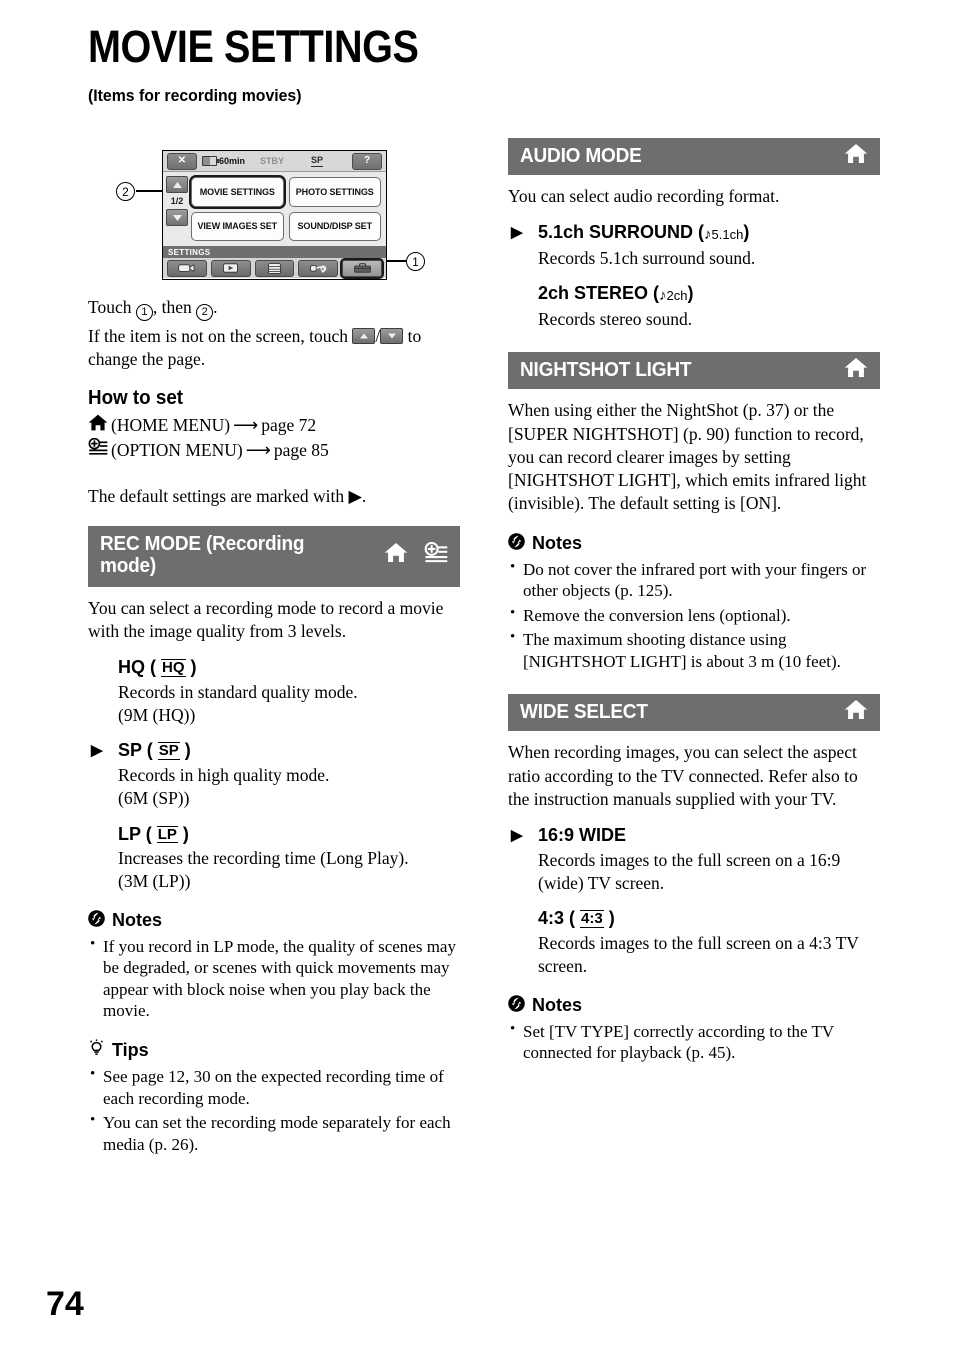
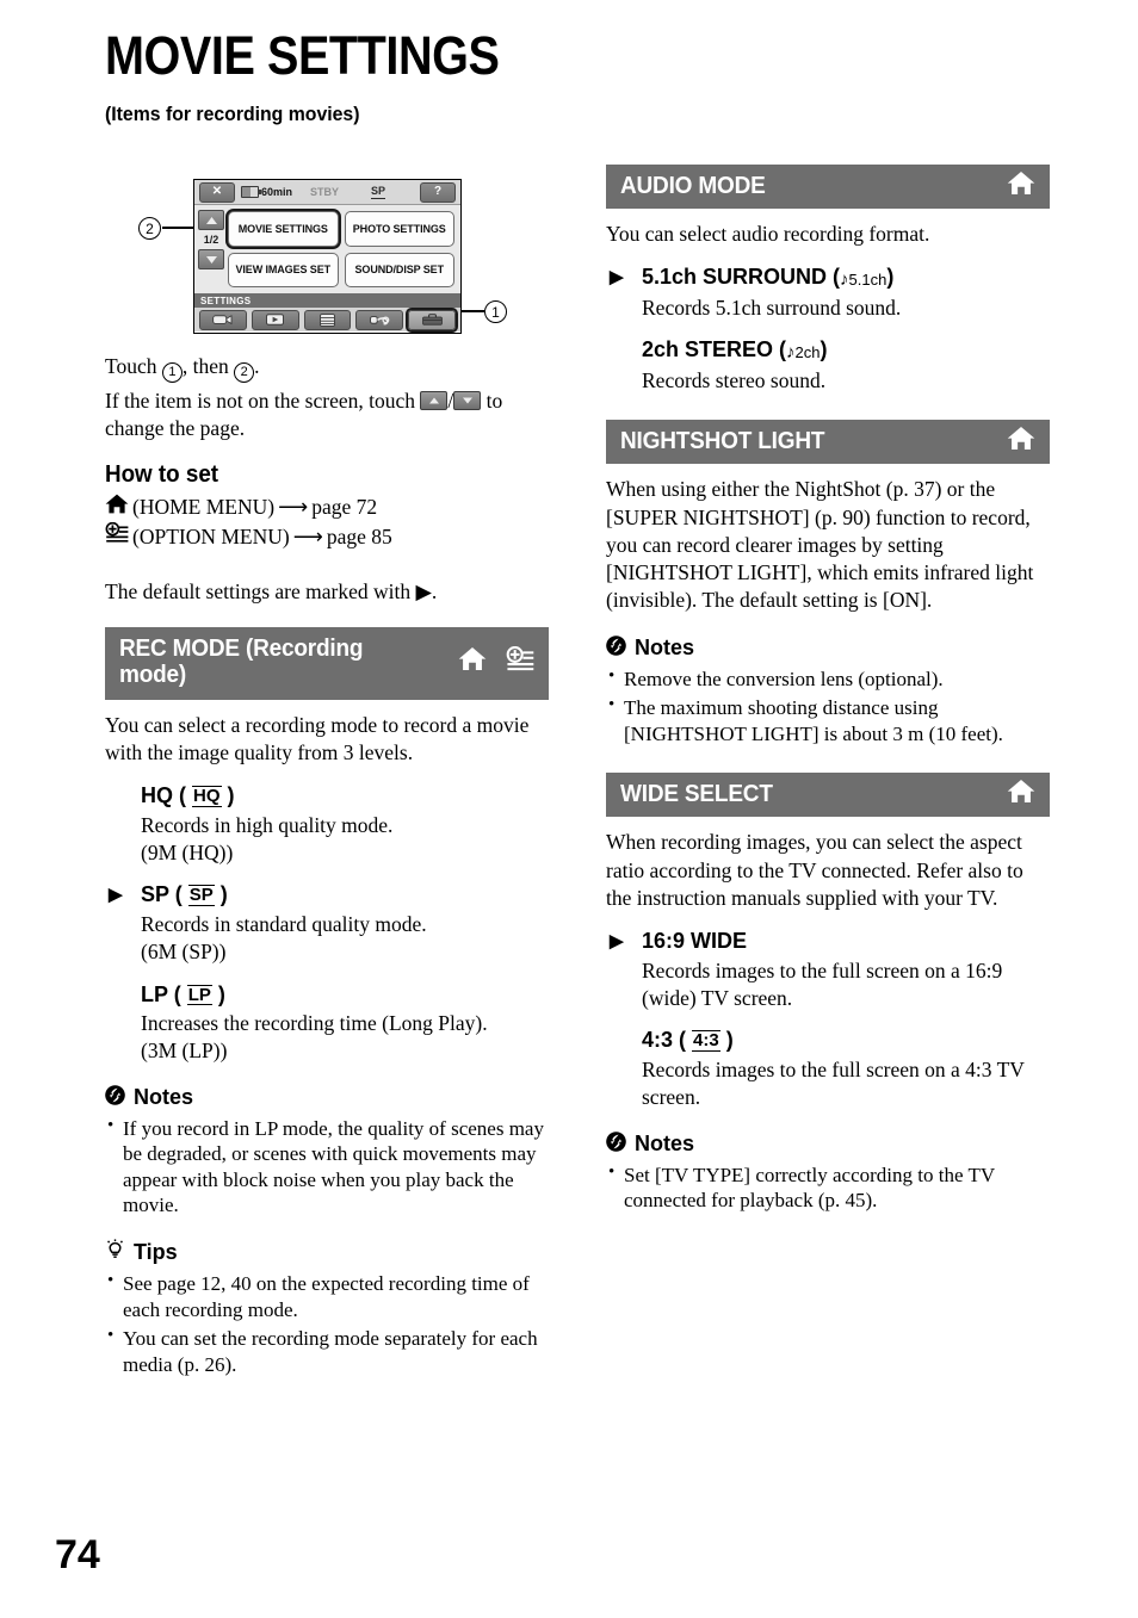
  MOVIE SETTINGS
  (Items for recording movies)
  2
  1
  ✕
  60min
  STBY
  SP
  ?
  1/2
  MOVIE SETTINGS
  PHOTO SETTINGS
  VIEW IMAGES SET
  SOUND/DISP SET
  SETTINGS
  Touch 1 , then 2 .
  If the item is not on the screen, touch / to change the page.
  How to set
  (HOME MENU)
  ⟶
  page 72
  (OPTION MENU)
  ⟶
  page 85
  The default settings are marked with ▶.
  REC MODE (Recording mode)
  You can select a recording mode to record a movie with the image quality from 3 levels.
  HQ ( HQ )
- Records in standard quality mode.
+ Records in high quality mode.
  (9M (HQ))
  ▶
  SP ( SP )
- Records in high quality mode.
+ Records in standard quality mode.
  (6M (SP))
  LP ( LP )
  Increases the recording time (Long Play).
  (3M (LP))
  Notes
  If you record in LP mode, the quality of scenes may be degraded, or scenes with quick movements may appear with block noise when you play back the movie.
  Tips
- See page 12, 30 on the expected recording time of each recording mode.
+ See page 12, 40 on the expected recording time of each recording mode.
  You can set the recording mode separately for each media (p. 26).
  AUDIO MODE
  You can select audio recording format.
  ▶
  5.1ch SURROUND (♪5.1ch)
  Records 5.1ch surround sound.
  2ch STEREO (♪2ch)
  Records stereo sound.
  NIGHTSHOT LIGHT
  When using either the NightShot (p. 37) or the [SUPER NIGHTSHOT] (p. 90) function to record, you can record clearer images by setting [NIGHTSHOT LIGHT], which emits infrared light (invisible). The default setting is [ON].
  Notes
- Do not cover the infrared port with your fingers or other objects (p. 125).
  Remove the conversion lens (optional).
  The maximum shooting distance using [NIGHTSHOT LIGHT] is about 3 m (10 feet).
  WIDE SELECT
  When recording images, you can select the aspect ratio according to the TV connected. Refer also to the instruction manuals supplied with your TV.
  ▶
  16:9 WIDE
  Records images to the full screen on a 16:9 (wide) TV screen.
  4:3 ( 4:3 )
  Records images to the full screen on a 4:3 TV screen.
  Notes
  Set [TV TYPE] correctly according to the TV connected for playback (p. 45).
  74
